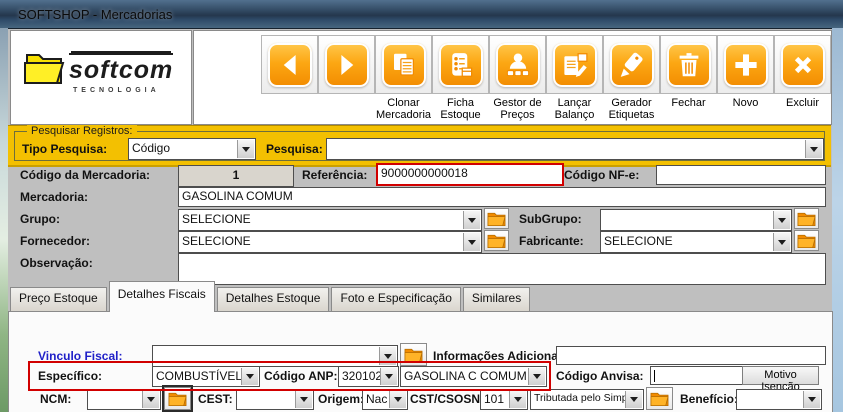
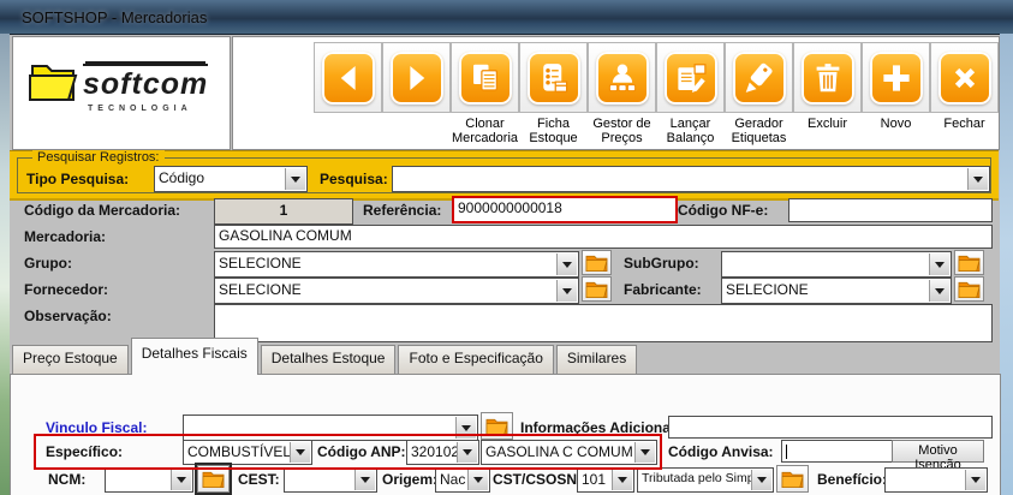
  SOFTSHOP - Mercadorias
  softcom
  Clonar
  Mercadoria
  Ficha
  Estoque
  Gestor de
  Preços
  Lançar
  Balanço
  Gerador
  Etiquetas
- Fechar
+ Excluir
  Novo
- Excluir
+ Fechar
  Pesquisar Registros:
  Tipo Pesquisa:
  Código
  Pesquisa:
  Código da Mercadoria:
  1
  Referência:
  9000000000018
  Código NF-e:
  Mercadoria:
  GASOLINA COMUM
  Grupo:
  SELECIONE
  SubGrupo:
  Fornecedor:
  SELECIONE
  Fabricante:
  SELECIONE
  Observação:
  Preço Estoque
  Detalhes Fiscais
  Detalhes Estoque
  Foto e Especificação
  Similares
  Vinculo Fiscal:
  Informações Adiciona
  Específico:
  COMBUSTÍVEL
  Código ANP:
  320102
  GASOLINA C COMUM
  Código Anvisa:
  Motivo Isenção
  NCM:
  CEST:
  Origem
  Nac
  CST/CSOSN
  101
  Tributada pelo Sim
  Benefício
